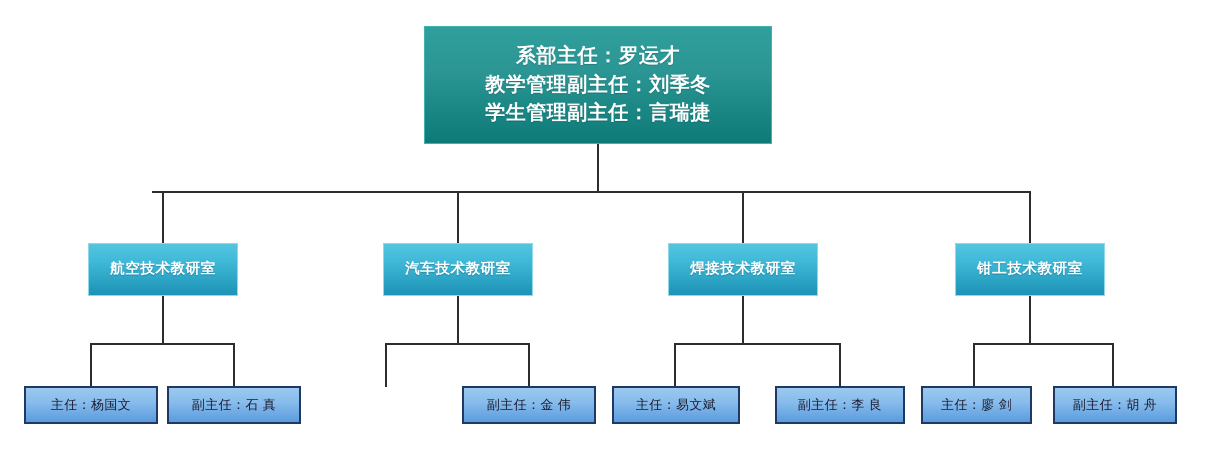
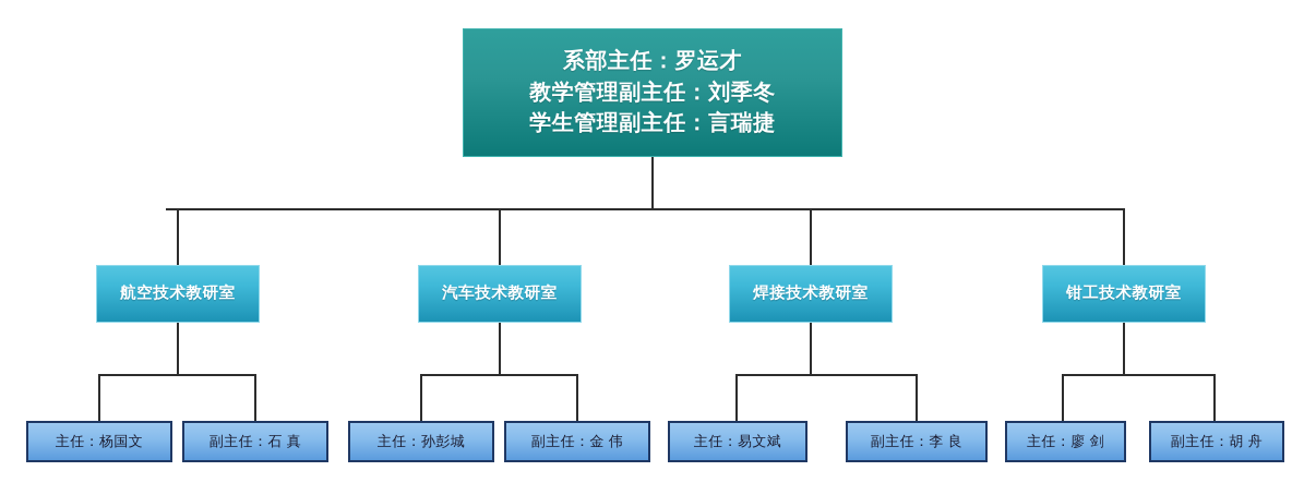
  系部主任：罗运才
  教学管理副主任：刘季冬
  学生管理副主任：言瑞捷
  航空技术教研室
  汽车技术教研室
  焊接技术教研室
  钳工技术教研室
  主任：杨国文
  副主任：石 真
+ 主任：孙彭城
  副主任：金 伟
  主任：易文斌
  副主任：李 良
  主任：廖 剑
  副主任：胡 舟
